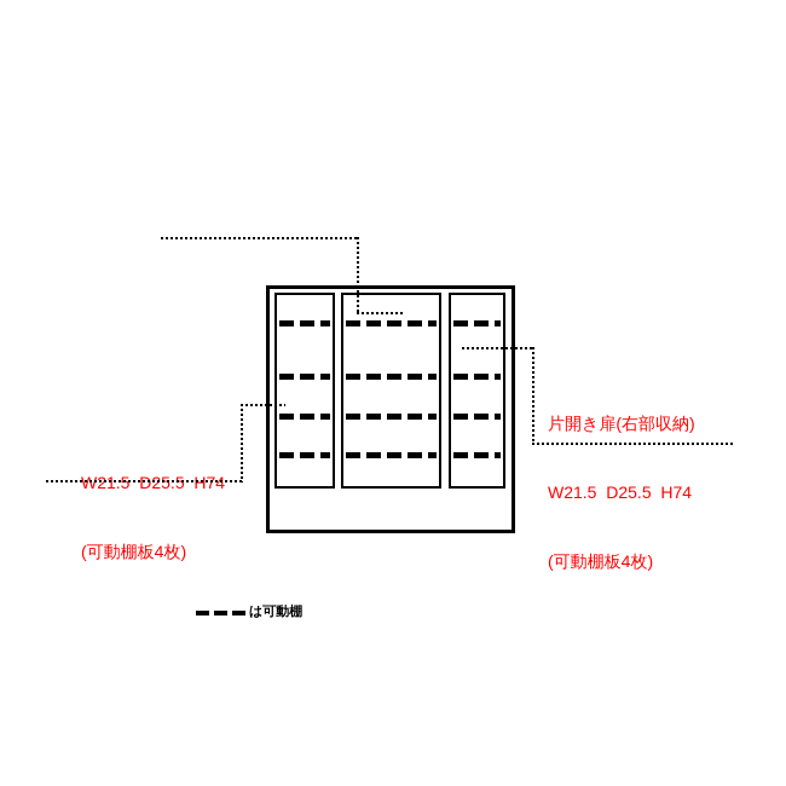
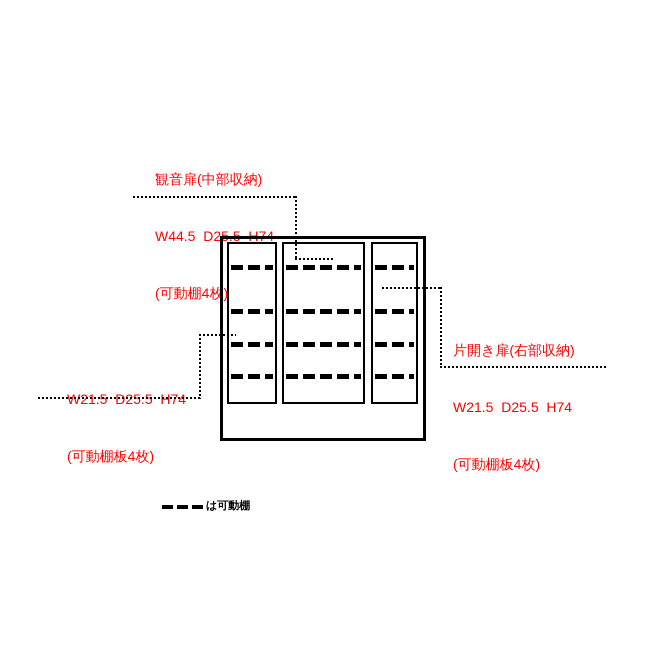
+ 観音扉(中部収納)
+ W44.5 D25.5 H74
+ (可動棚4枚)
  W21.5 D25.5 H74
  (可動棚板4枚)
  片開き扉(右部収納)
  W21.5 D25.5 H74
  (可動棚板4枚)
  は可動棚
